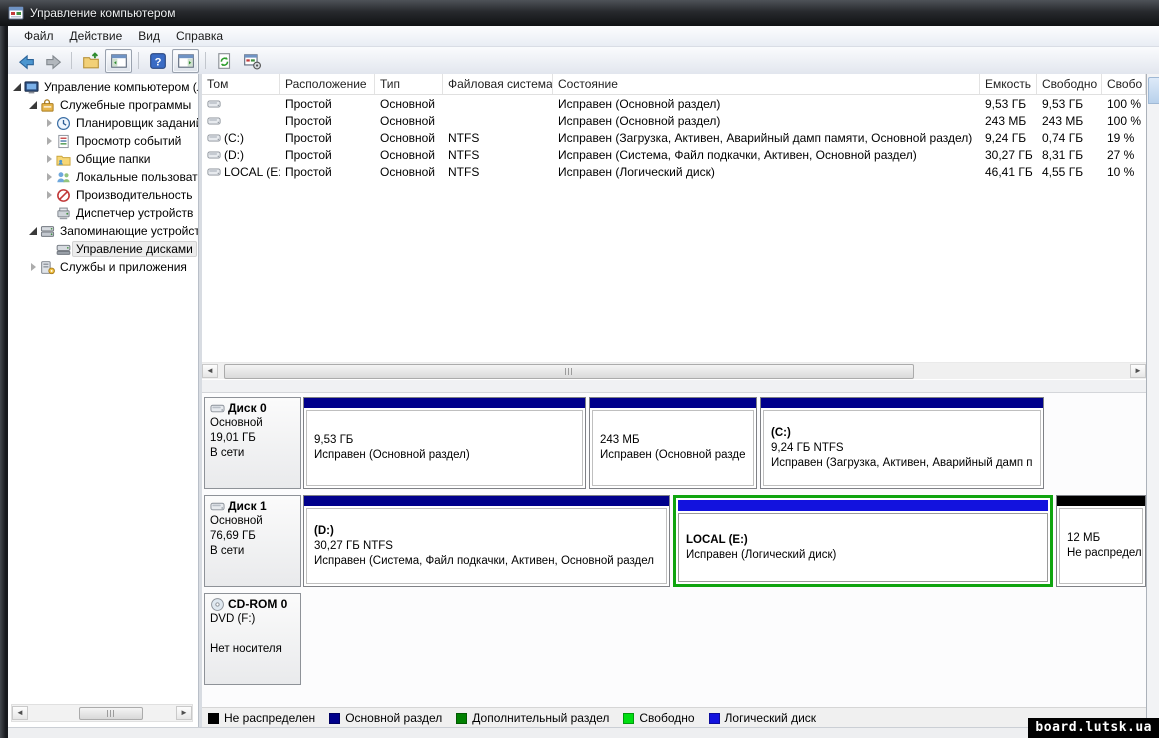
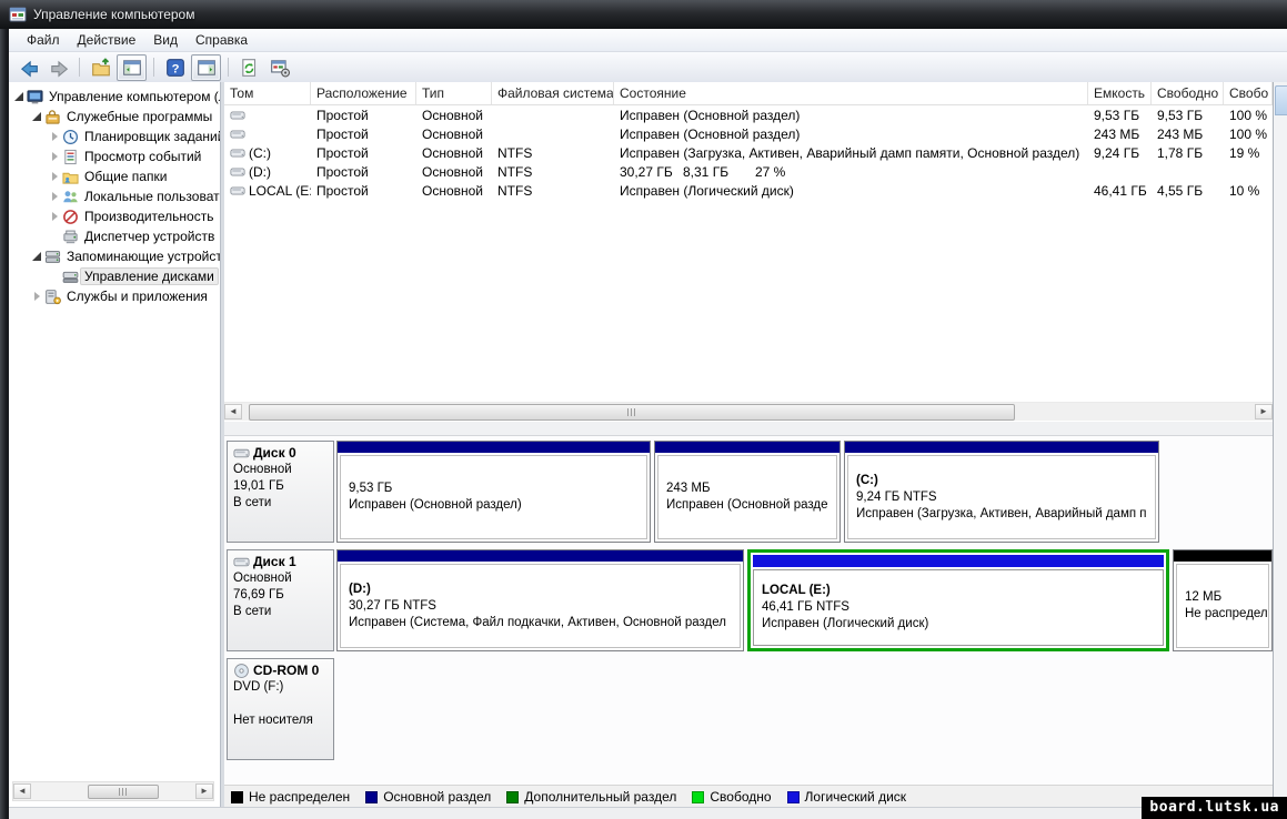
  Управление компьютером
  Файл
  Действие
  Вид
  Справка
  ?
  Управление компьютером (
  Служебные программы
  Планировщик задани
  Просмотр событий
  Общие папки
  Локальные пользоват
  Производительность
  Диспетчер устройств
  Запоминающие устройст
  Управление дисками
  Службы и приложения
  ◄
  ►
  Том
  Расположение
  Тип
  Файловая система
  Состояние
  Емкость
  Свободно
  Свобо
  Простой
  Основной
  Исправен (Основной раздел)
  9,53 ГБ
  9,53 ГБ
  100 %
  Простой
  Основной
  Исправен (Основной раздел)
  243 МБ
  243 МБ
  100 %
  (C:)
  Простой
  Основной
  NTFS
  Исправен (Загрузка, Активен, Аварийный дамп памяти, Основной раздел)
  9,24 ГБ
- 0,74 ГБ
+ 1,78 ГБ
  19 %
  (D:)
  Простой
  Основной
  NTFS
- Исправен (Система, Файл подкачки, Активен, Основной раздел)
  30,27 ГБ
  8,31 ГБ
  27 %
  LOCAL (E:
  Простой
  Основной
  NTFS
  Исправен (Логический диск)
  46,41 ГБ
  4,55 ГБ
  10 %
  ◄
  ►
  Диск 0
  Основной
  19,01 ГБ
  В сети
  9,53 ГБ
  Исправен (Основной раздел)
  243 МБ
  Исправен (Основной разде
  (C:)
  9,24 ГБ NTFS
  Исправен (Загрузка, Активен, Аварийный дамп п
  Диск 1
  Основной
  76,69 ГБ
  В сети
  (D:)
  30,27 ГБ NTFS
  Исправен (Система, Файл подкачки, Активен, Основной раздел
  LOCAL (E:)
+ 46,41 ГБ NTFS
  Исправен (Логический диск)
  12 МБ
  Не распредел
  CD-ROM 0
  DVD (F:)
  Нет носителя
  Не распределен
  Основной раздел
  Дополнительный раздел
  Свободно
  Логический диск
  board.lutsk.ua
